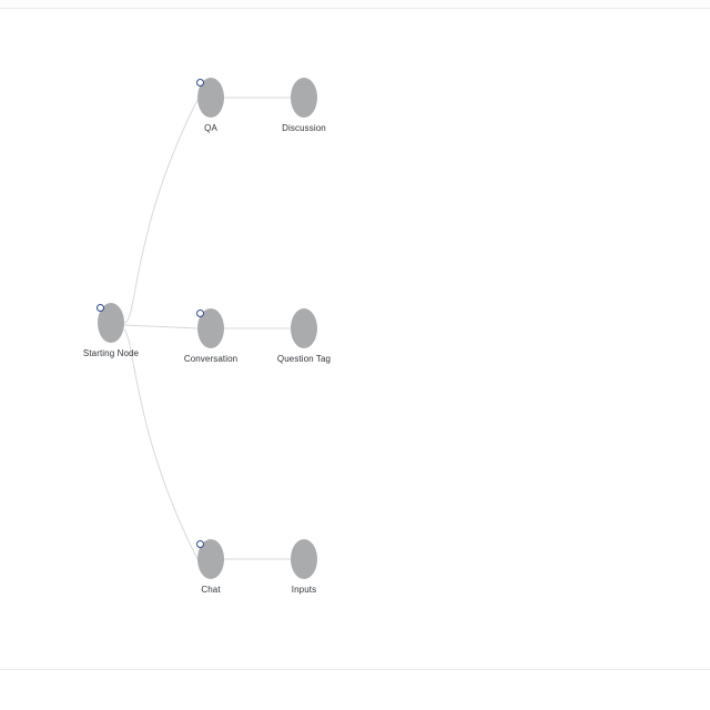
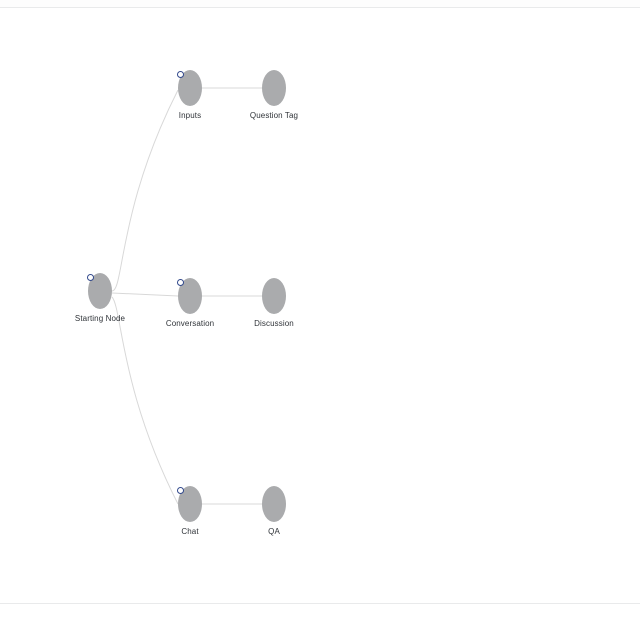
- QA
+ Inputs
- Discussion
+ Question Tag
  Starting Node
  Conversation
- Question Tag
+ Discussion
  Chat
- Inputs
+ QA
